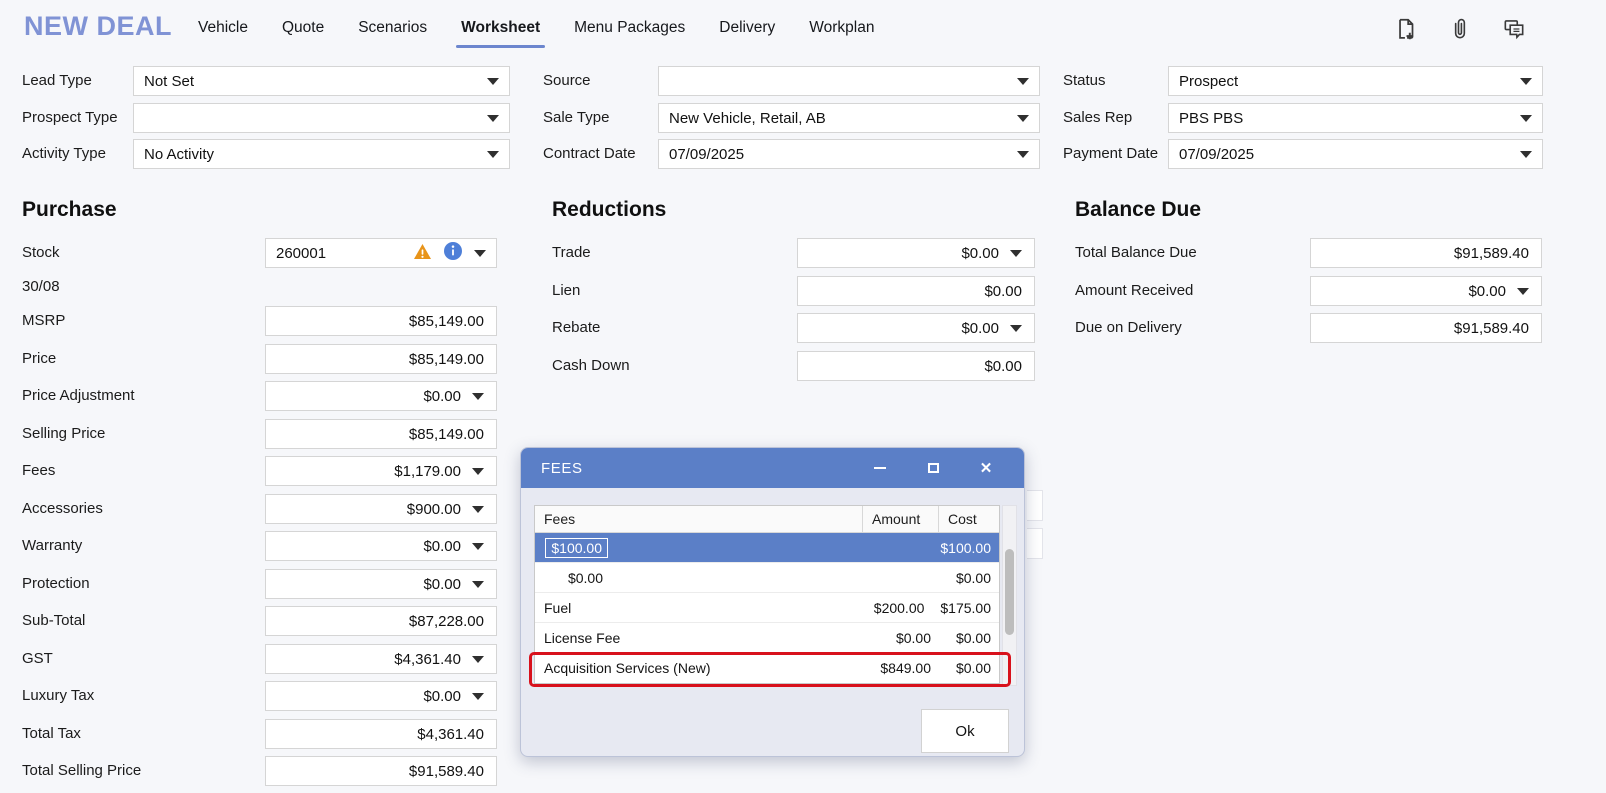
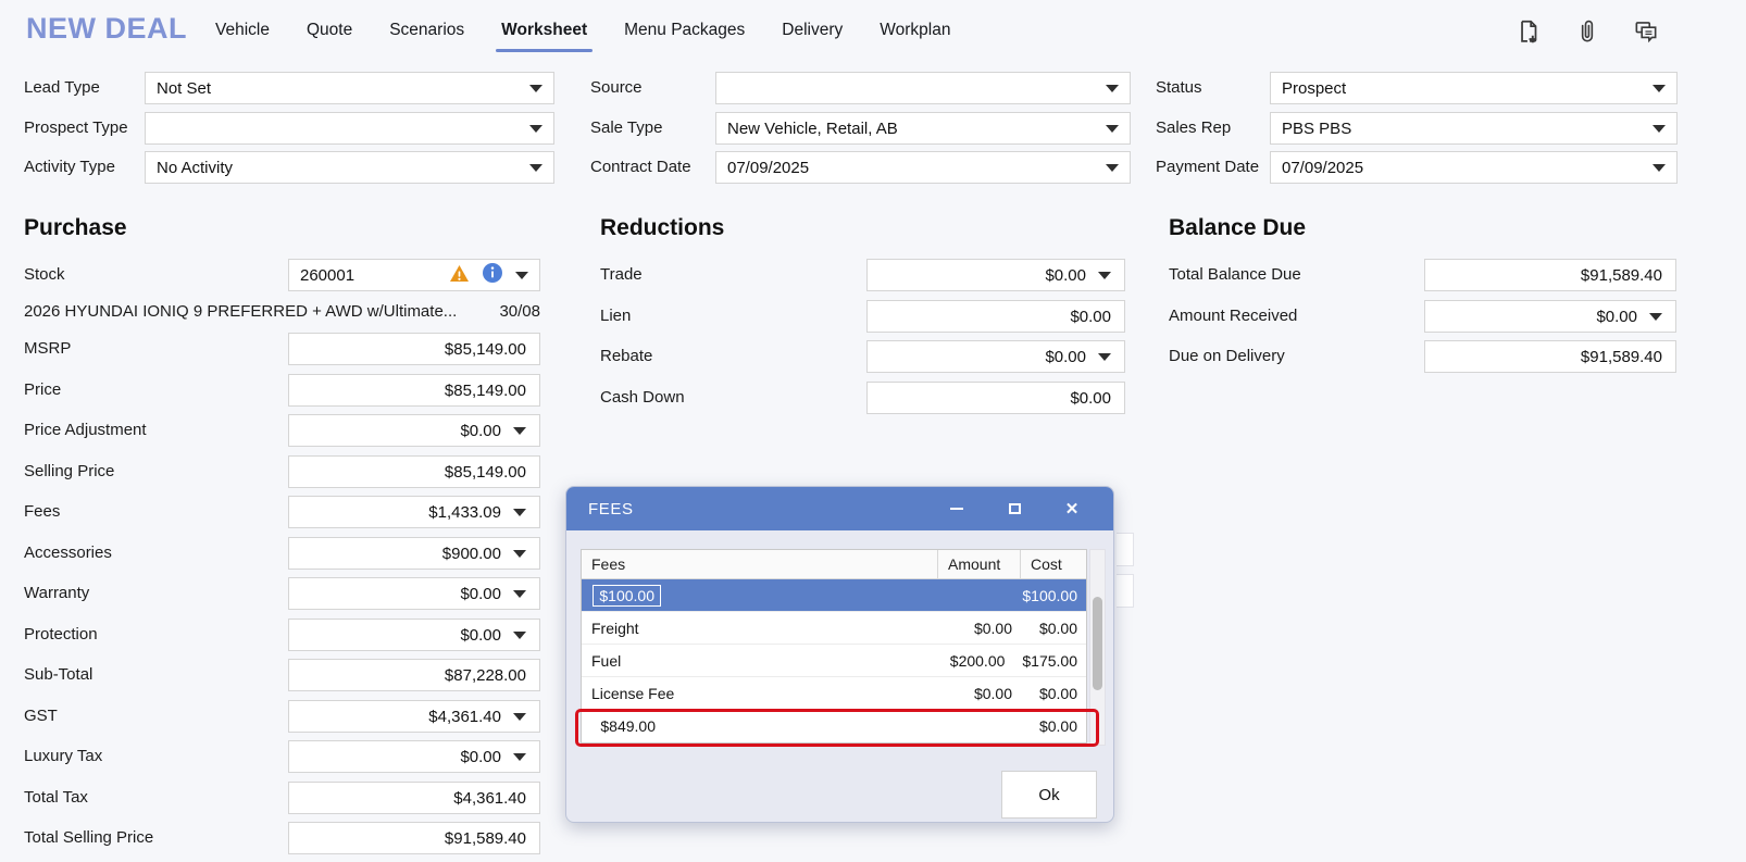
  NEW DEAL
  Vehicle
  Quote
  Scenarios
  Worksheet
  Menu Packages
  Delivery
  Workplan
  Lead Type
  Not Set
  Prospect Type
  Activity Type
  No Activity
  Source
  Sale Type
  New Vehicle, Retail, AB
  Contract Date
  07/09/2025
  Status
  Prospect
  Sales Rep
  PBS PBS
  Payment Date
  07/09/2025
  Purchase
  Stock
  260001
+ 2026 HYUNDAI IONIQ 9 PREFERRED + AWD w/Ultimate...
  30/08
  MSRP
  $85,149.00
  Price
  $85,149.00
  Price Adjustment
  $0.00
  Selling Price
  $85,149.00
  Fees
- $1,179.00
+ $1,433.09
  Accessories
  $900.00
  Warranty
  $0.00
  Protection
  $0.00
  Sub-Total
  $87,228.00
  GST
  $4,361.40
  Luxury Tax
  $0.00
  Total Tax
  $4,361.40
  Total Selling Price
  $91,589.40
  Reductions
  Trade
  $0.00
  Lien
  $0.00
  Rebate
  $0.00
  Cash Down
  $0.00
  Balance Due
  Total Balance Due
  $91,589.40
  Amount Received
  $0.00
  Due on Delivery
  $91,589.40
  FEES
  ✕
  Fees
  Amount
  Cost
  $100.00
  $100.00
+ Freight
  $0.00
  $0.00
  Fuel
  $200.00
  $175.00
  License Fee
  $0.00
  $0.00
- Acquisition Services (New)
  $849.00
  $0.00
  Ok
